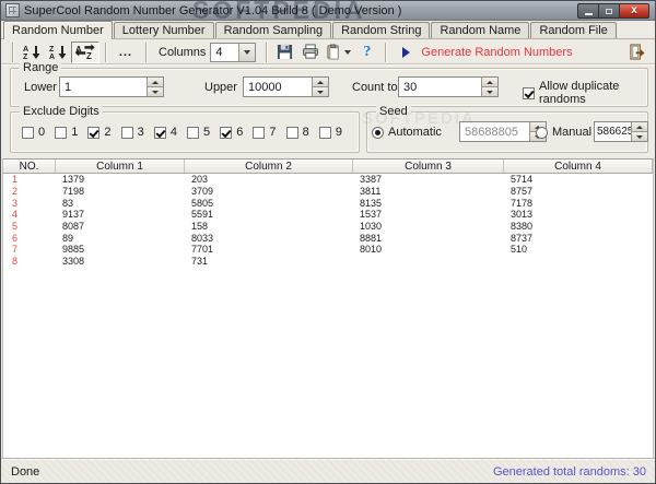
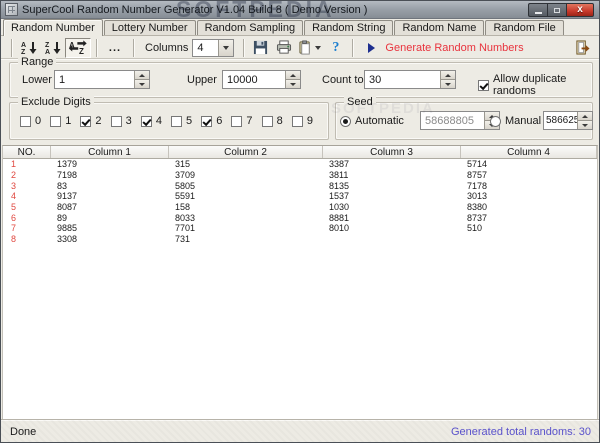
  SOFTPEDIA
  SuperCool Random Number Generator V1.04 Build 8 ( Demo Version )
  x
  Random Number
  Lottery Number
  Random Sampling
  Random String
  Random Name
  Random File
  A
  Z
  ...
  Columns
  4
  ?
  Generate Random Numbers
  Range
  Lower
  1
  Upper
  10000
  Count to
  30
  Allow duplicate randoms
  Exclude Digits
  0
  1
  2
  3
  4
  5
  6
  7
  8
  9
  Seed
  Automatic
  58688805
  Manual
  586625
  SOFTPEDIA
  NO.
  Column 1
  Column 2
  Column 3
  Column 4
  1
  1379
- 203
+ 315
  3387
  5714
  2
  7198
  3709
  3811
  8757
  3
  83
  5805
  8135
  7178
  4
  9137
  5591
  1537
  3013
  5
  8087
  158
  1030
  8380
  6
  89
  8033
  8881
  8737
  7
  9885
  7701
  8010
  510
  8
  3308
  731
  Done
  Generated total randoms: 30
